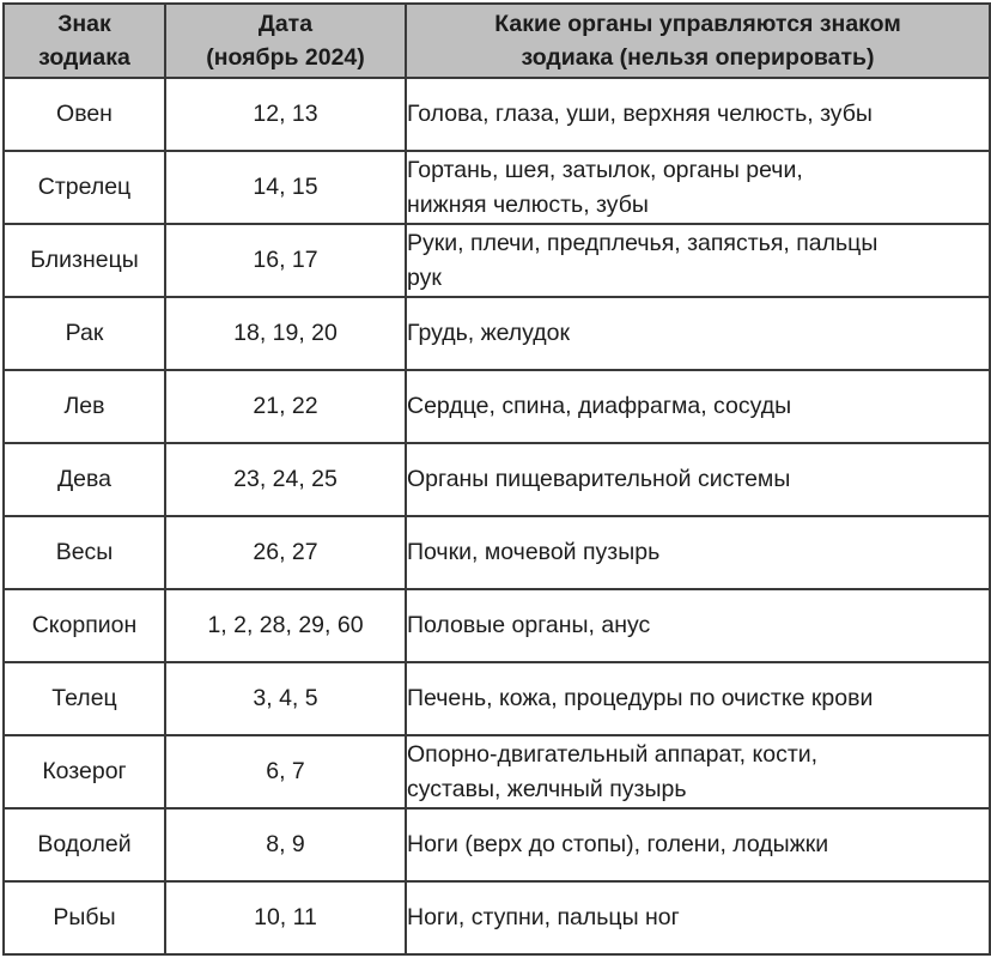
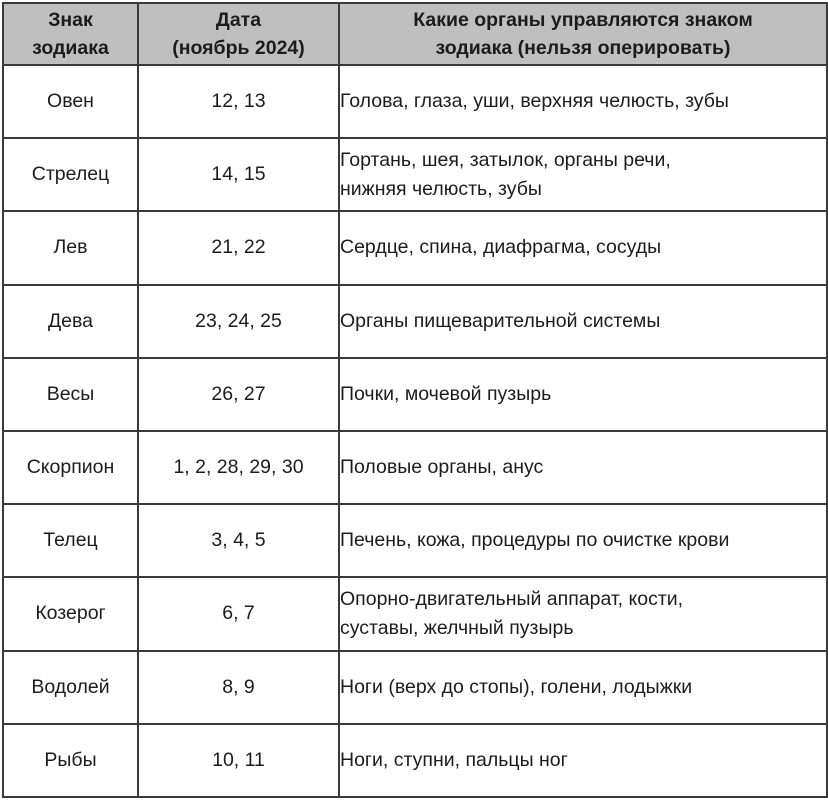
  Знак зодиака	Дата (ноябрь 2024)	Какие органы управляются знаком зодиака (нельзя оперировать)
  Овен	12, 13	Голова, глаза, уши, верхняя челюсть, зубы
  Стрелец	14, 15	Гортань, шея, затылок, органы речи,нижняя челюсть, зубы
- Близнецы	16, 17	Руки, плечи, предплечья, запястья, пальцырук
- Рак	18, 19, 20	Грудь, желудок
  Лев	21, 22	Сердце, спина, диафрагма, сосуды
  Дева	23, 24, 25	Органы пищеварительной системы
  Весы	26, 27	Почки, мочевой пузырь
- Скорпион	1, 2, 28, 29, 60	Половые органы, анус
+ Скорпион	1, 2, 28, 29, 30	Половые органы, анус
  Телец	3, 4, 5	Печень, кожа, процедуры по очистке крови
  Козерог	6, 7	Опорно-двигательный аппарат, кости,суставы, желчный пузырь
  Водолей	8, 9	Ноги (верх до стопы), голени, лодыжки
  Рыбы	10, 11	Ноги, ступни, пальцы ног
